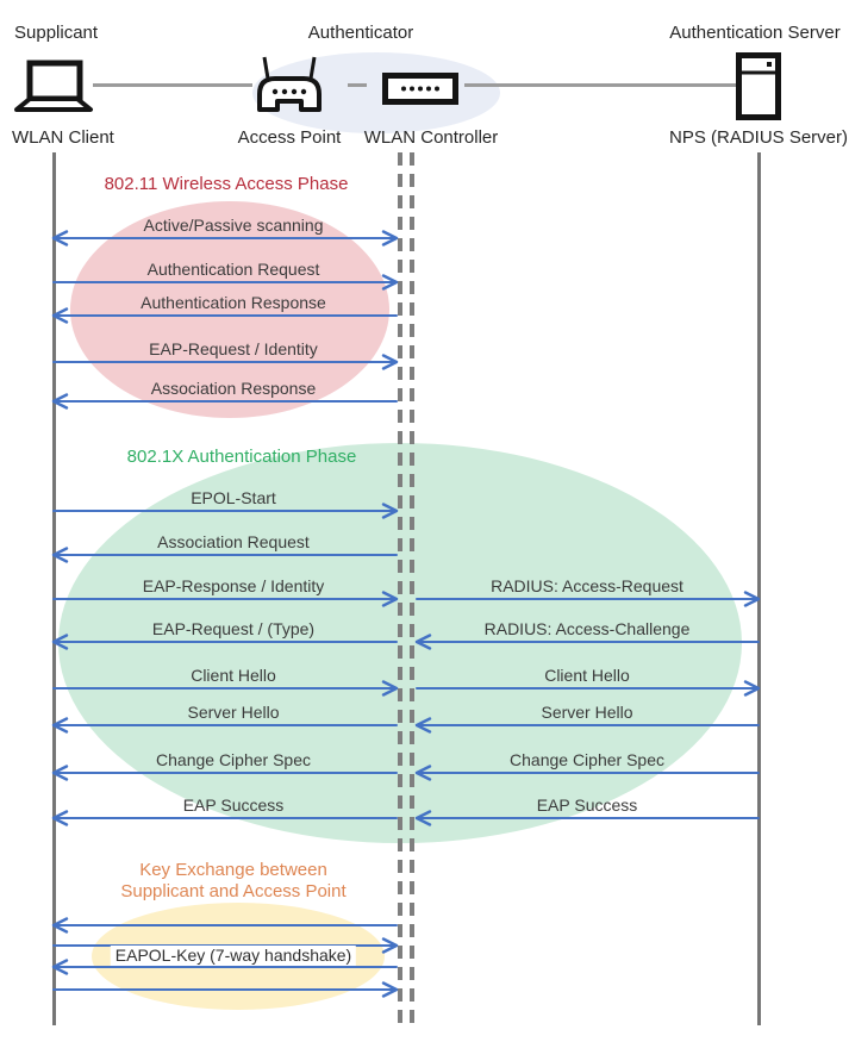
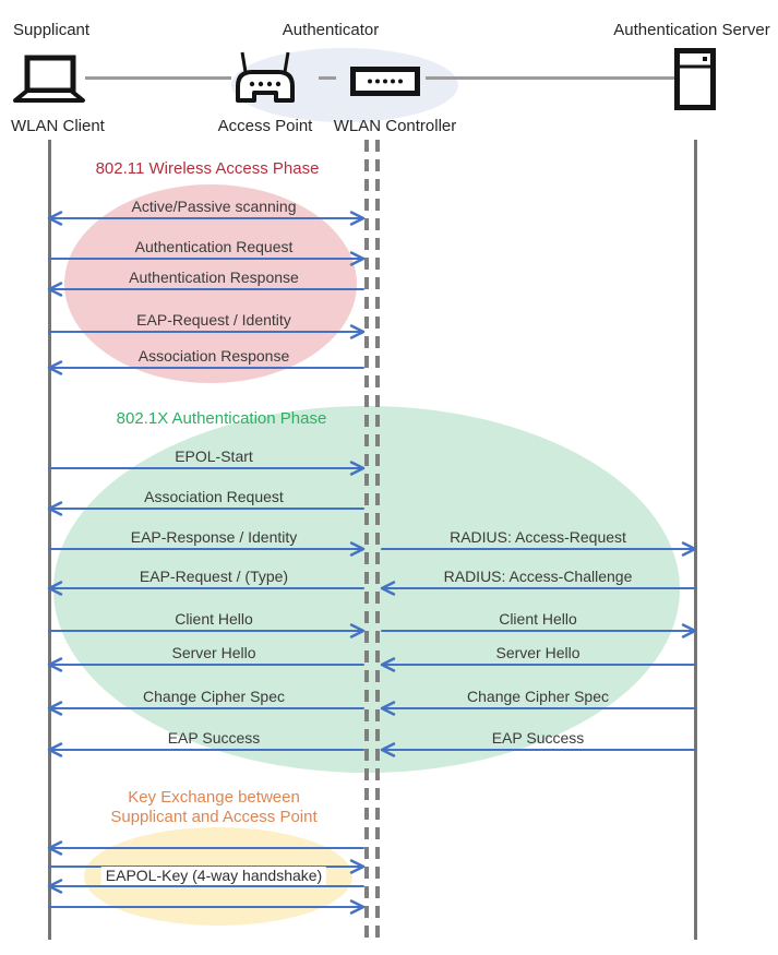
  Supplicant
  Authenticator
  Authentication Server
  WLAN Client
  Access Point
  WLAN Controller
- NPS (RADIUS Server)
  802.11 Wireless Access Phase
  802.1X Authentication Phase
  Key Exchange between
  Supplicant and Access Point
  Active/Passive scanning
  Authentication Request
  Authentication Response
  EAP-Request / Identity
  Association Response
  EPOL-Start
  Association Request
  EAP-Response / Identity
  RADIUS: Access-Request
  EAP-Request / (Type)
  RADIUS: Access-Challenge
  Client Hello
  Client Hello
  Server Hello
  Server Hello
  Change Cipher Spec
  Change Cipher Spec
  EAP Success
  EAP Success
- EAPOL-Key (7-way handshake)
+ EAPOL-Key (4-way handshake)
